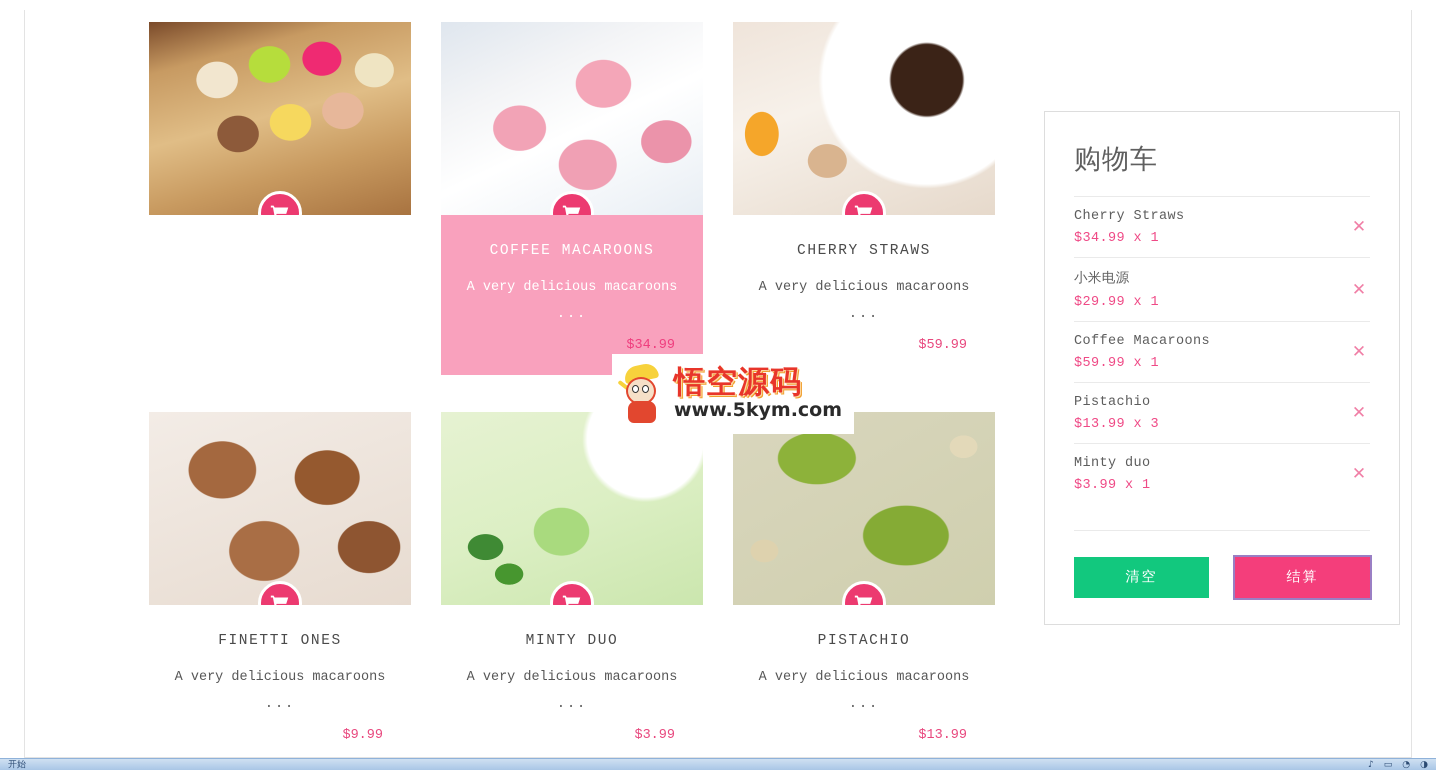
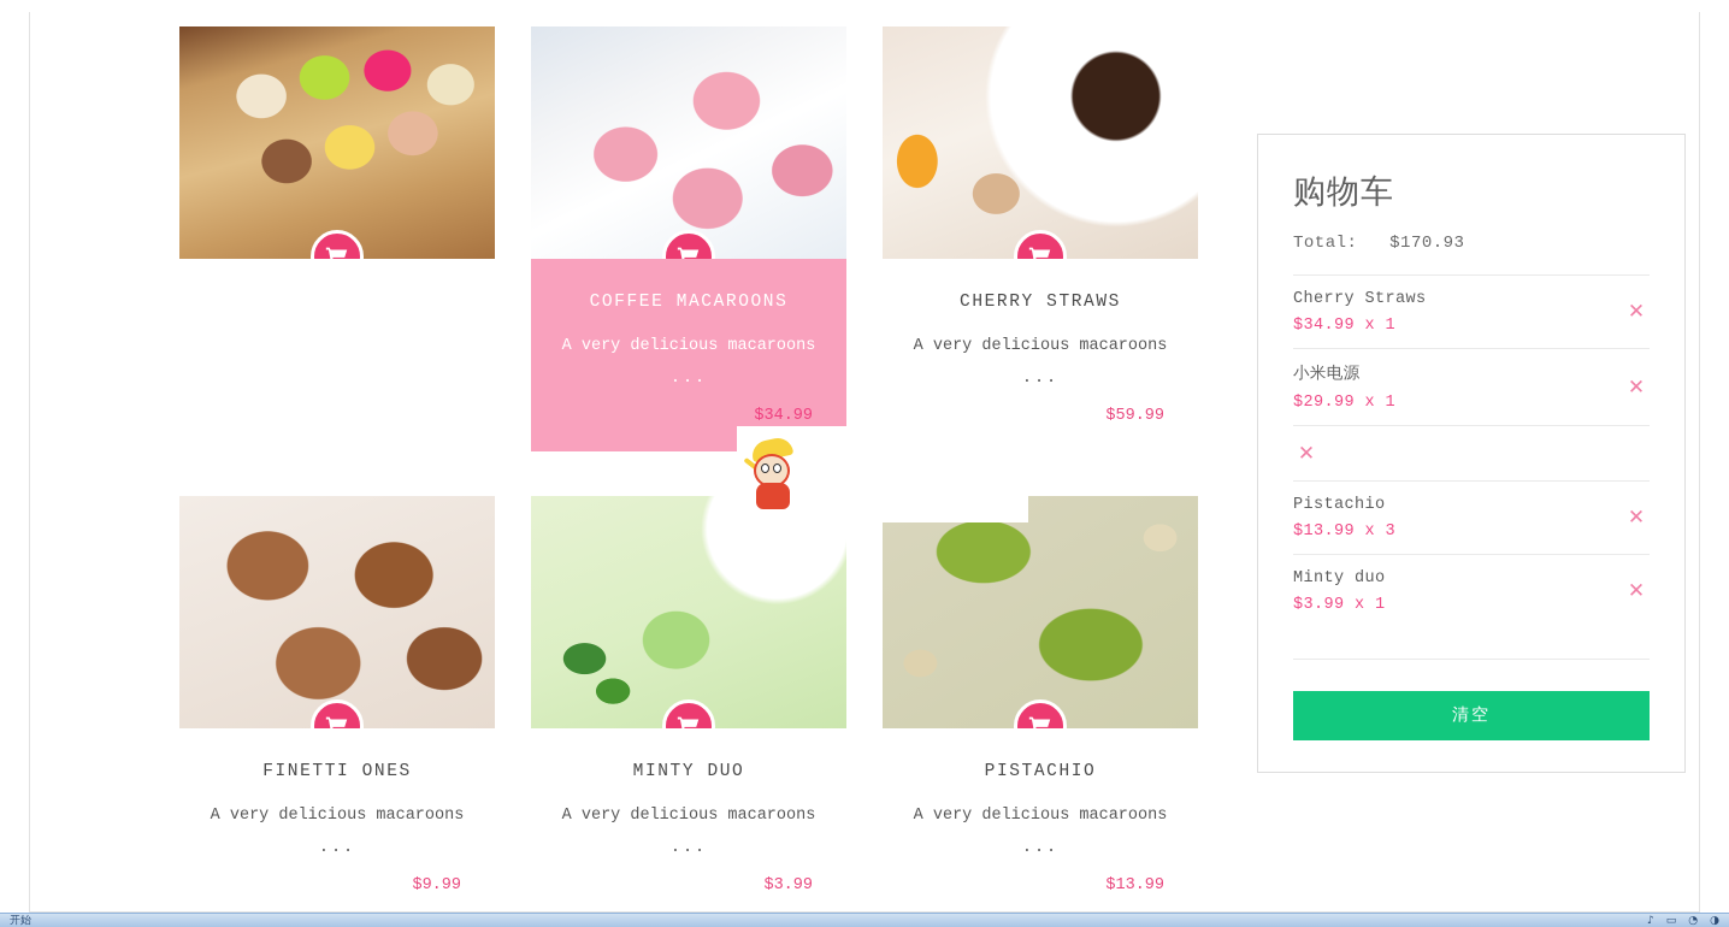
  COFFEE MACAROONS
  A very delicious macaroons
  ...
  $34.99
  CHERRY STRAWS
  A very delicious macaroons
  ...
  $59.99
  FINETTI ONES
  A very delicious macaroons
  ...
  $9.99
  MINTY DUO
  A very delicious macaroons
  ...
  $3.99
  PISTACHIO
  A very delicious macaroons
  ...
  $13.99
  购物车
+ Total: $170.93
  Cherry Straws
  $34.99 x 1
  ✕
  小米电源
  $29.99 x 1
  ✕
- Coffee Macaroons
- $59.99 x 1
  ✕
  Pistachio
  $13.99 x 3
  ✕
  Minty duo
  $3.99 x 1
  ✕
  清空
- 结算
- 悟空源码
- www.5kym.com
  开始
  ♪
  ▭
  ◔
  ◑
